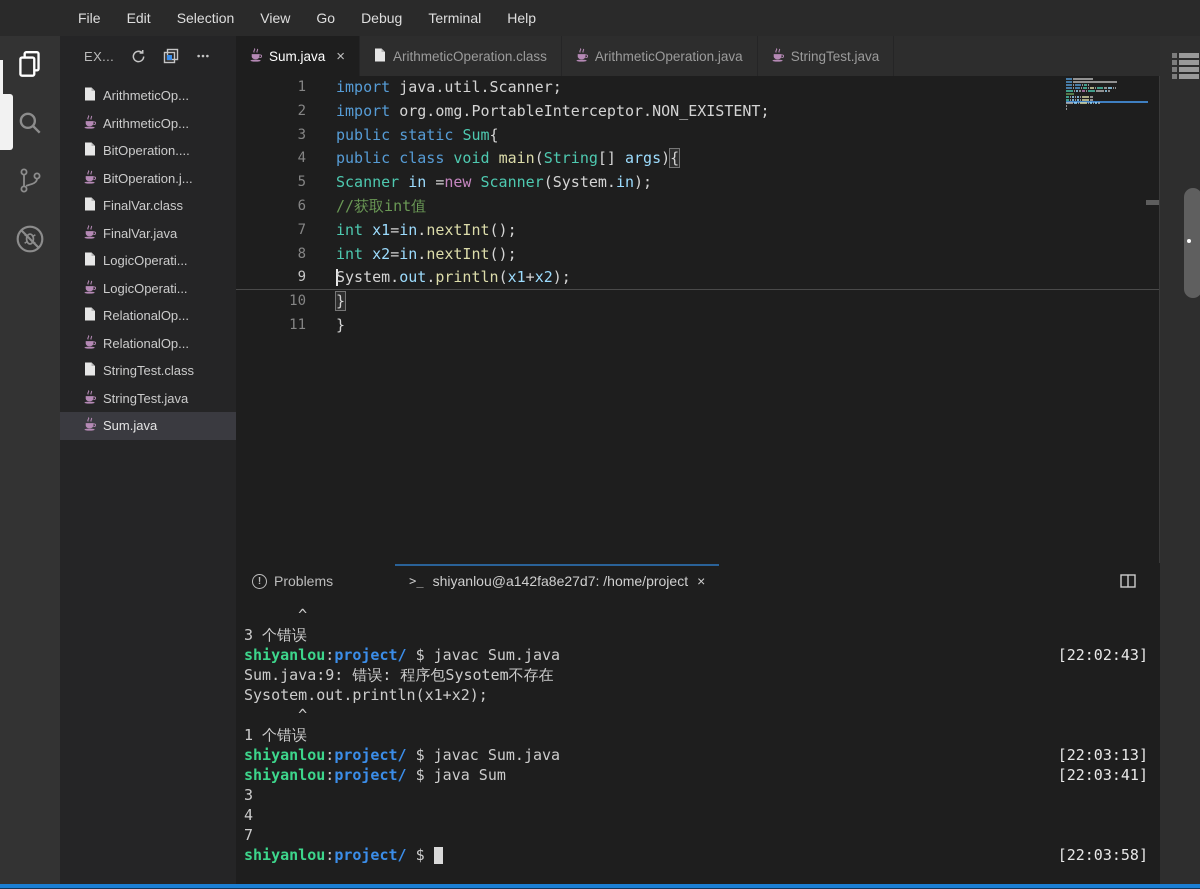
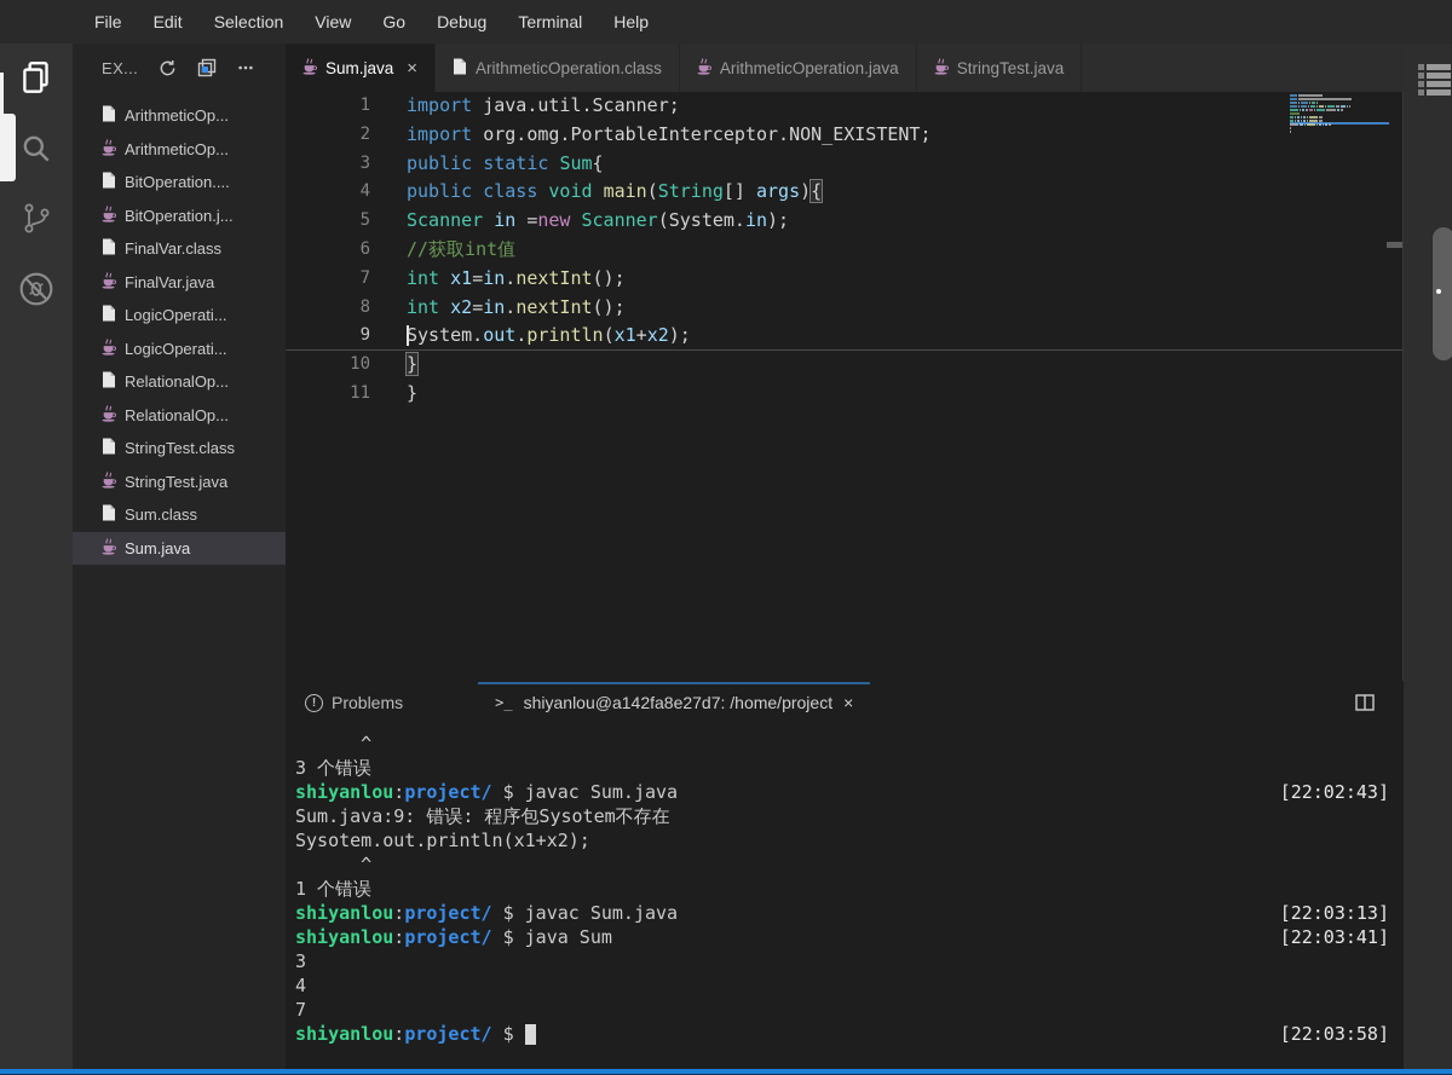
  File
  Edit
  Selection
  View
  Go
  Debug
  Terminal
  Help
  EX...
  ArithmeticOp...
  ArithmeticOp...
  BitOperation....
  BitOperation.j...
  FinalVar.class
  FinalVar.java
  LogicOperati...
  LogicOperati...
  RelationalOp...
  RelationalOp...
  StringTest.class
  StringTest.java
+ Sum.class
  Sum.java
  Sum.java
  ×
  ArithmeticOperation.class
  ArithmeticOperation.java
  StringTest.java
  1
  import java.util.Scanner;
  2
  import org.omg.PortableInterceptor.NON_EXISTENT;
  3
  public static Sum{
  4
  public class void main(String[] args){
  5
  Scanner in =new Scanner(System.in);
  6
  //获取int值
  7
  int x1=in.nextInt();
  8
  int x2=in.nextInt();
  9
  System.out.println(x1+x2);
  10
  }
  11
  }
  !
  Problems
  >_
  shiyanlou@a142fa8e27d7: /home/project
  ×
  ^
  3 个错误
  shiyanlou:project/ $ javac Sum.java
  [22:02:43]
  Sum.java:9: 错误: 程序包Sysotem不存在
  Sysotem.out.println(x1+x2);
  ^
  1 个错误
  shiyanlou:project/ $ javac Sum.java
  [22:03:13]
  shiyanlou:project/ $ java Sum
  [22:03:41]
  3
  4
  7
  shiyanlou:project/ $
  [22:03:58]
